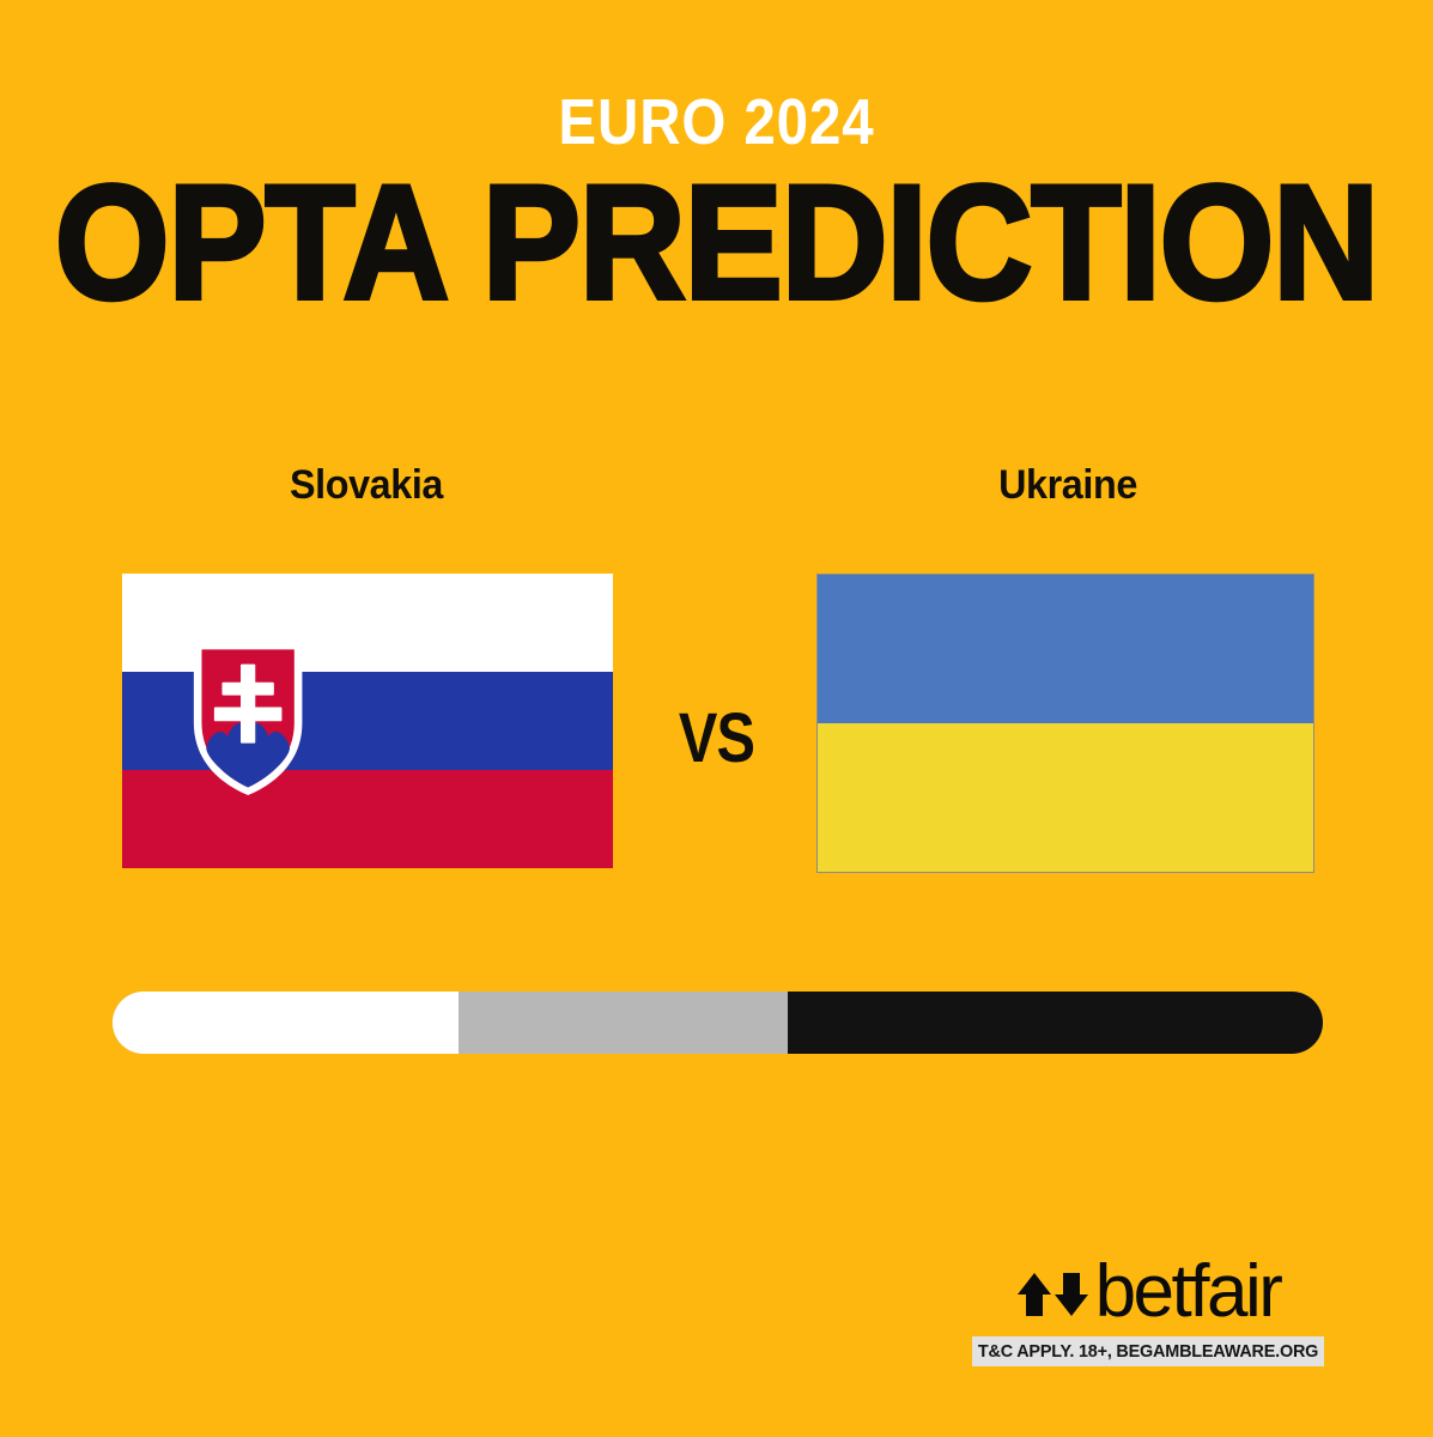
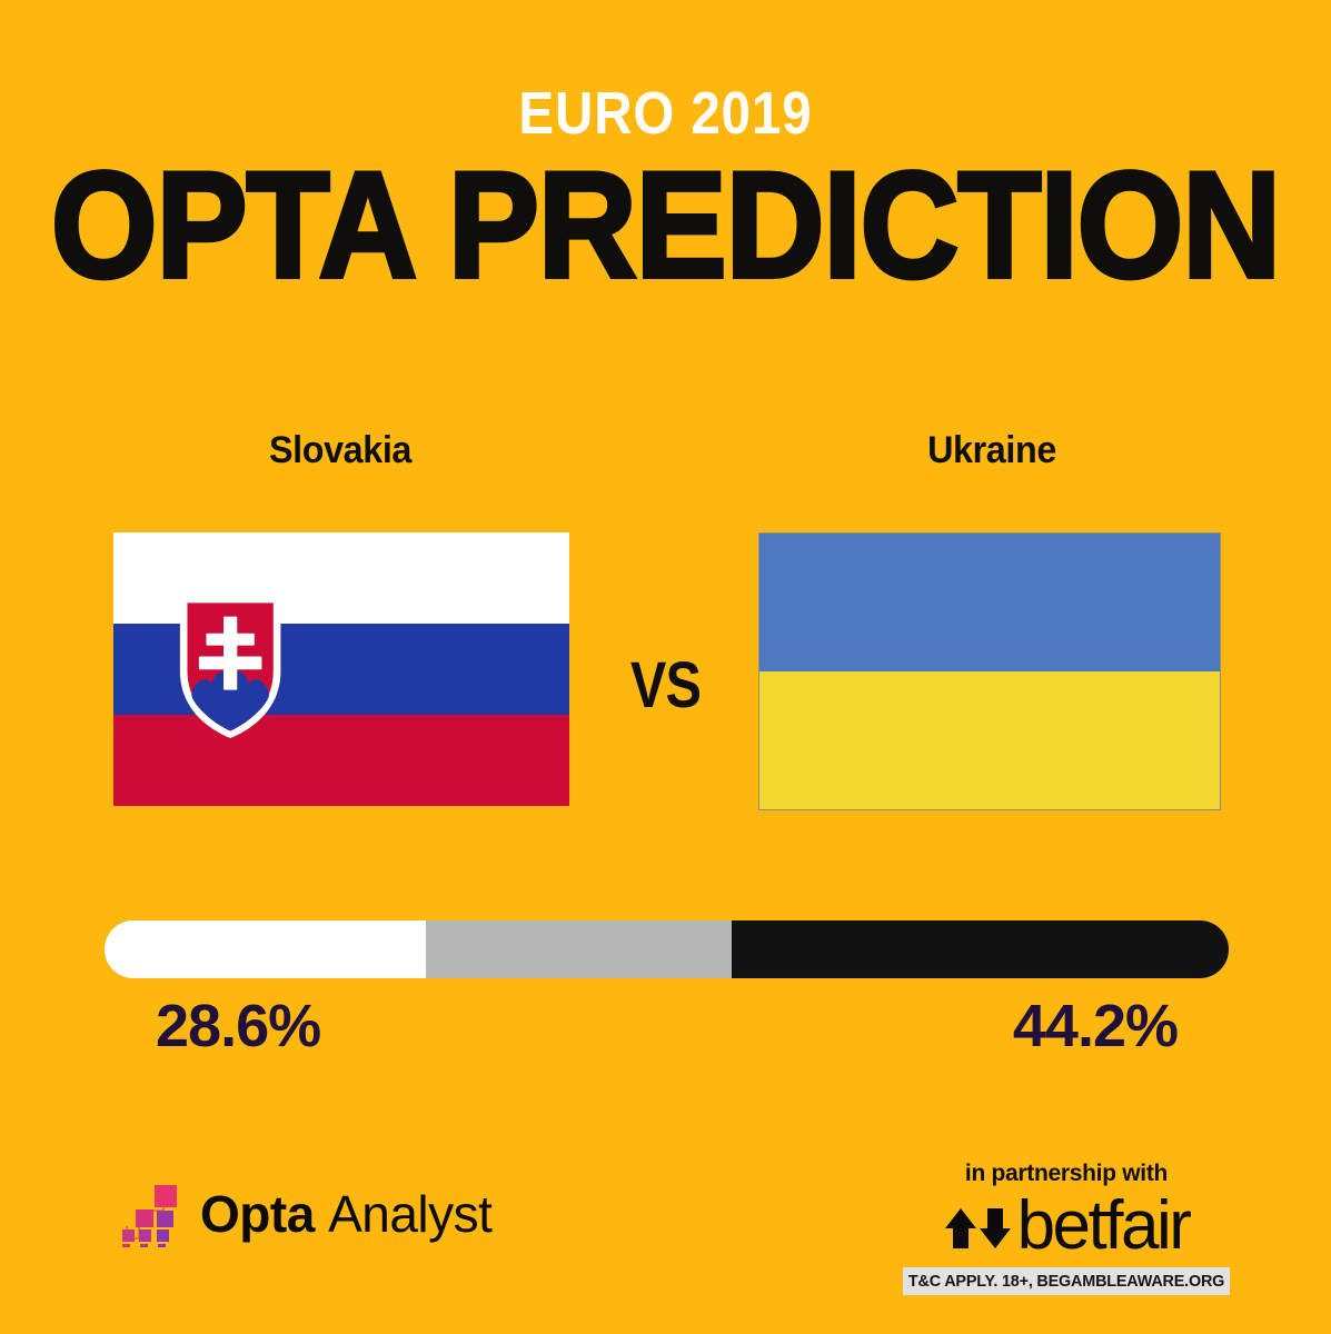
- EURO 2024
+ EURO 2019
  OPTA PREDICTION
  Slovakia
  VS
  Ukraine
+ 28.6%
+ 44.2%
+ Opta Analyst
+ in partnership with
  betfair
  T&C APPLY. 18+, BEGAMBLEAWARE.ORG
